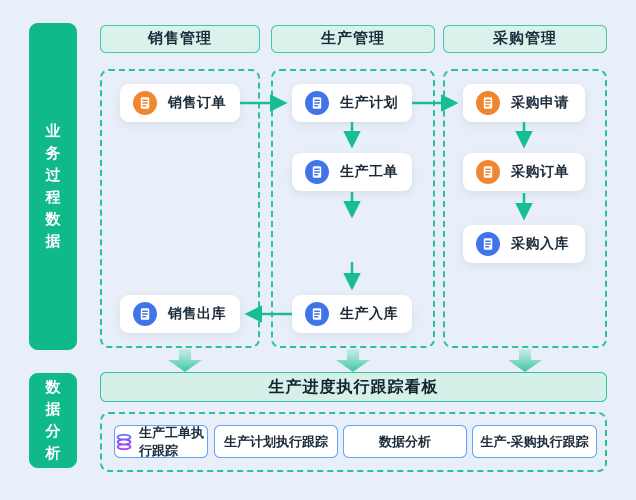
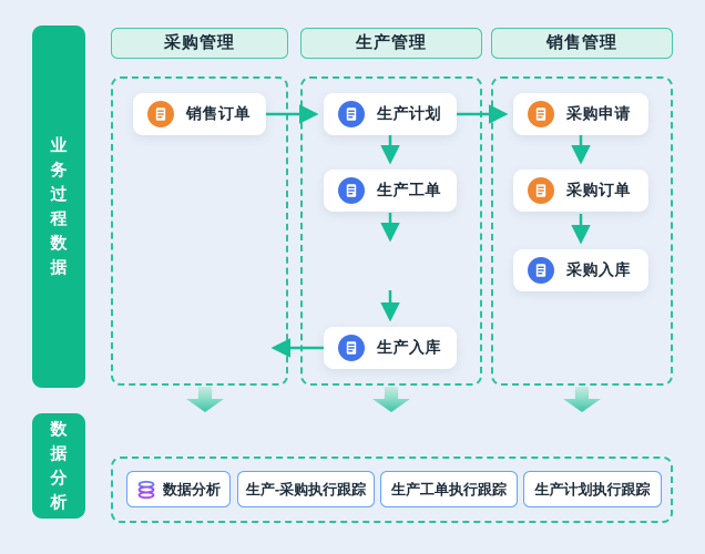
  业
  务
  过
  程
  数
  据
  数
  据
  分
  析
- 销售管理
+ 采购管理
  生产管理
- 采购管理
+ 销售管理
  销售订单
- 销售出库
  生产计划
  生产工单
  生产入库
  采购申请
  采购订单
  采购入库
- 生产进度执行跟踪看板
- 生产工单执行跟踪
+ 数据分析
- 生产计划执行跟踪
+ 生产-采购执行跟踪
- 数据分析
+ 生产工单执行跟踪
- 生产-采购执行跟踪
+ 生产计划执行跟踪
